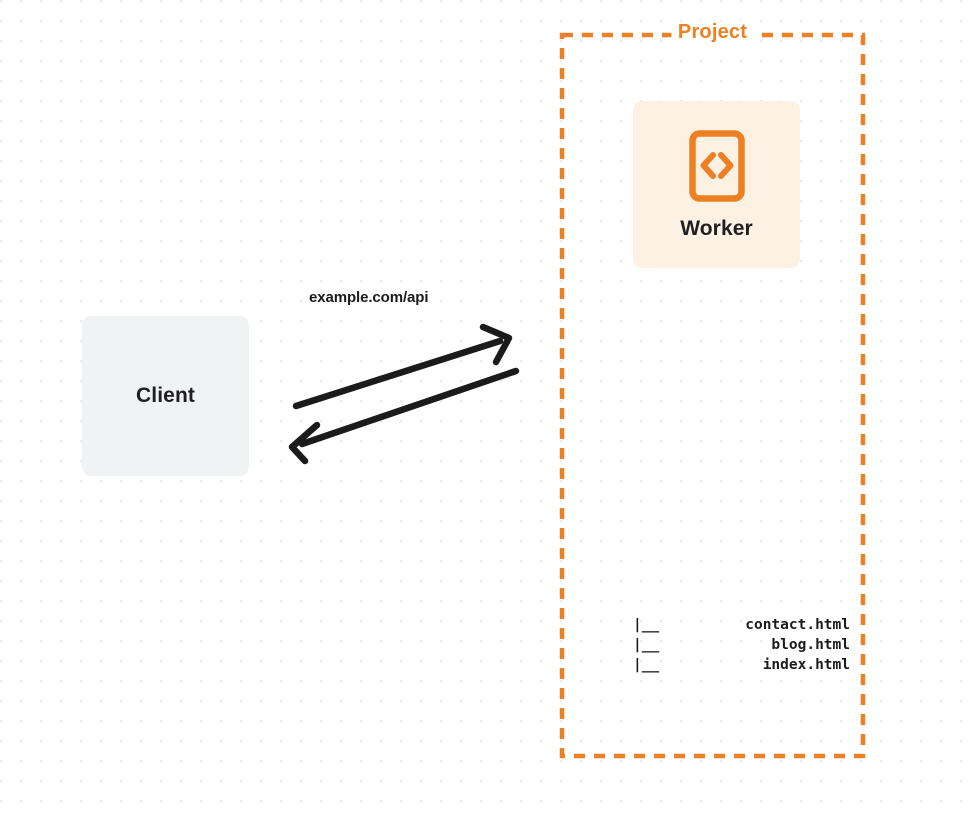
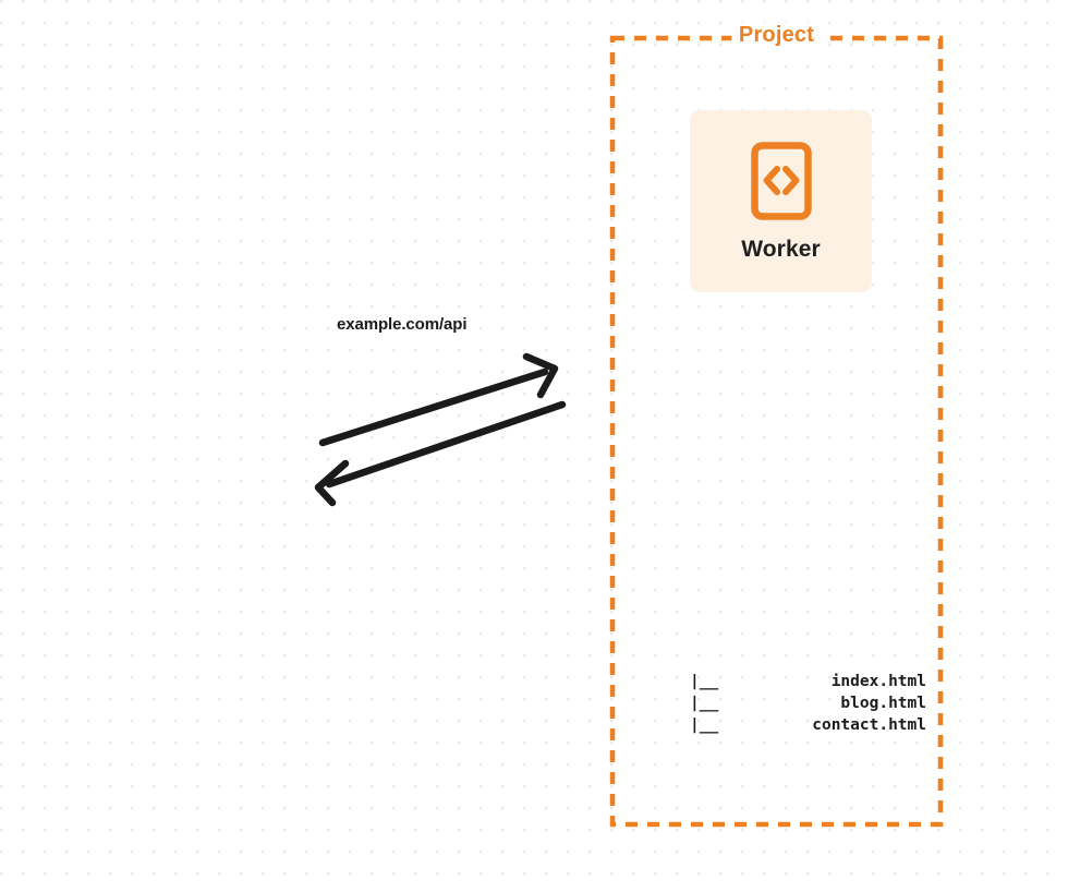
- Client
  example.com/api
  Project
  Worker
  |__
- contact.html
+ index.html
  |__
  blog.html
  |__
- index.html
+ contact.html
